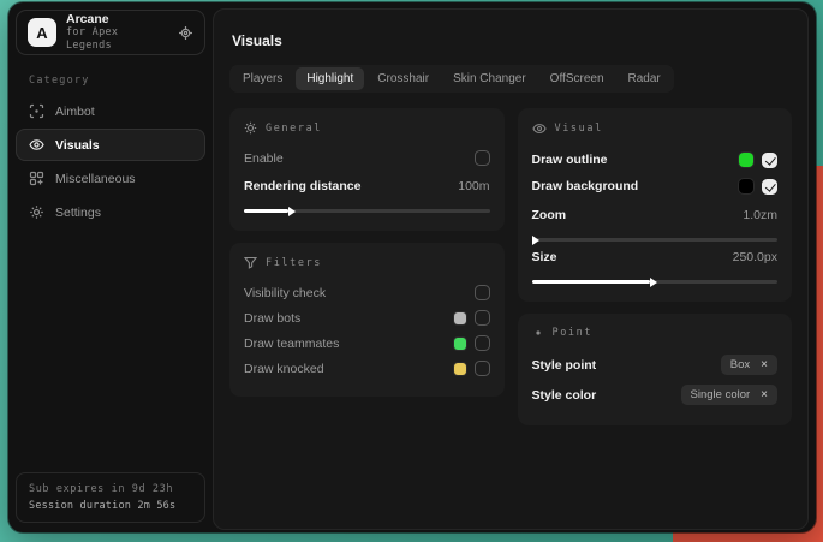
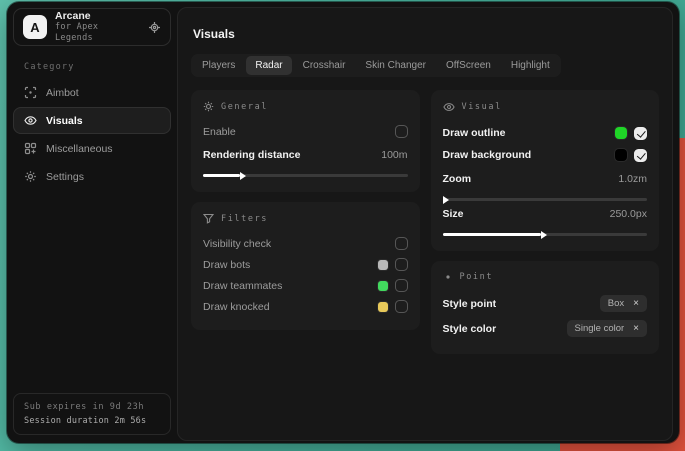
  A
  Arcane
  for Apex Legends
  Category
  Aimbot
  Visuals
  Miscellaneous
  Settings
  Sub expires in 9d 23h
  Session duration 2m 56s
  Visuals
  Players
- Highlight
+ Radar
  Crosshair
  Skin Changer
  OffScreen
- Radar
+ Highlight
  General
  Enable
  Rendering distance
  100m
  Filters
  Visibility check
  Draw bots
  Draw teammates
  Draw knocked
  Visual
  Draw outline
  Draw background
  Zoom
  1.0zm
  Size
  250.0px
  Point
  Style point
  Box
  ×
  Style color
  Single color
  ×
